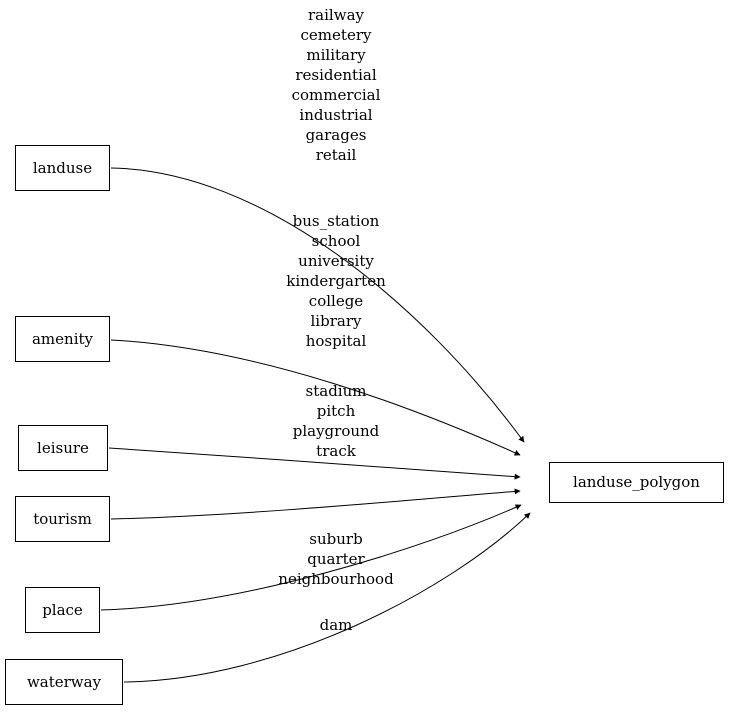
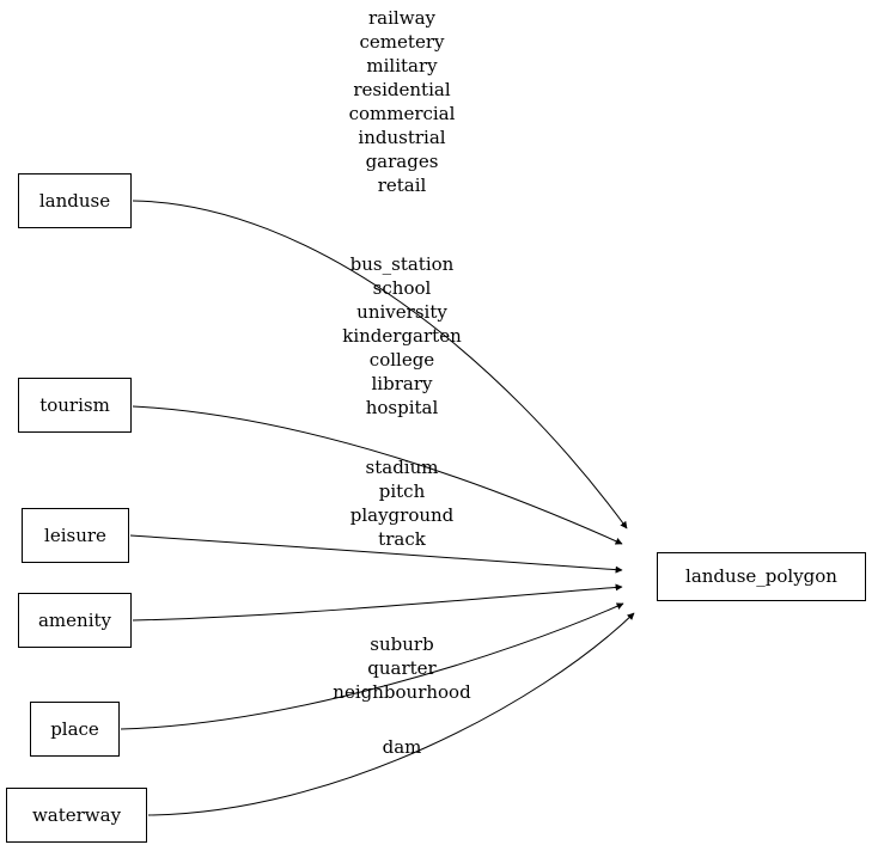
  landuse
- amenity
+ tourism
  leisure
- tourism
+ amenity
  place
  waterway
  landuse_polygon
  railway
  cemetery
  military
  residential
  commercial
  industrial
  garages
  retail
  bus_station
  school
  university
  kindergarten
  college
  library
  hospital
  stadium
  pitch
  playground
  track
  suburb
  quarter
  neighbourhood
  dam
